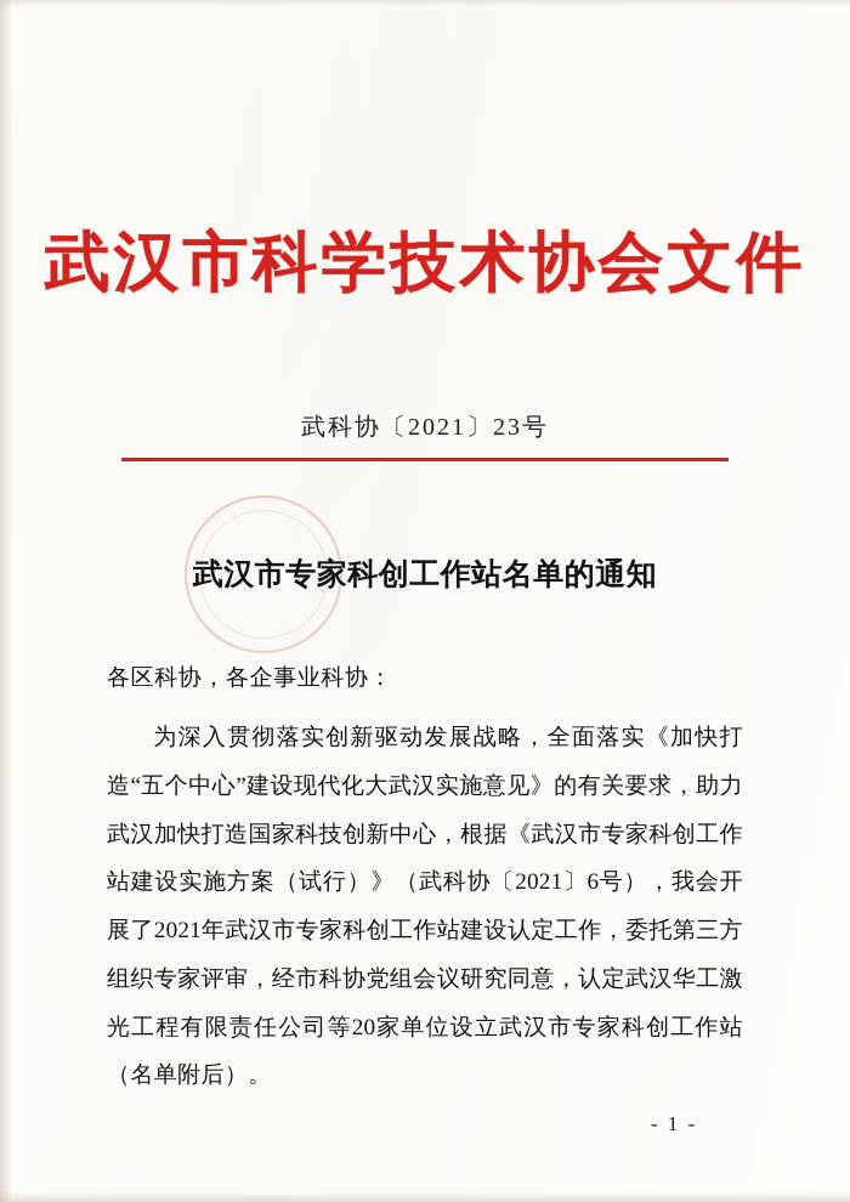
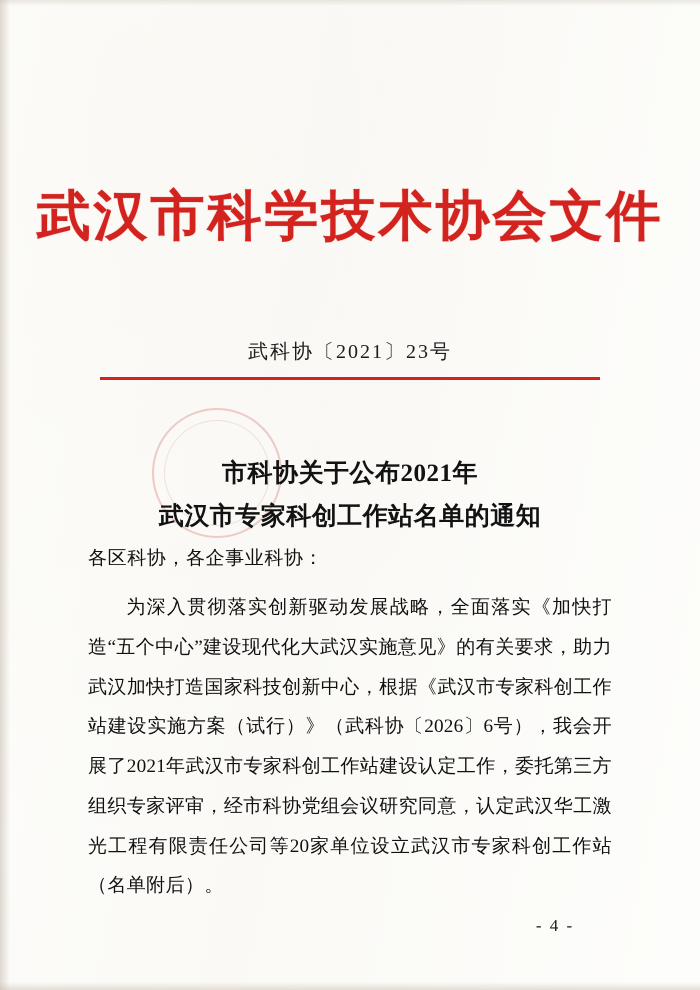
  武汉市科学技术协会文件
  武科协〔2021〕23号
+ 市科协关于公布2021年
  武汉市专家科创工作站名单的通知
  各区科协，各企事业科协：
- 为深入贯彻落实创新驱动发展战略，全面落实《加快打造“五个中心”建设现代化大武汉实施意见》的有关要求，助力武汉加快打造国家科技创新中心，根据《武汉市专家科创工作站建设实施方案（试行）》（武科协〔2021〕6号），我会开展了2021年武汉市专家科创工作站建设认定工作，委托第三方组织专家评审，经市科协党组会议研究同意，认定武汉华工激光工程有限责任公司等20家单位设立武汉市专家科创工作站（名单附后）。
+ 为深入贯彻落实创新驱动发展战略，全面落实《加快打造“五个中心”建设现代化大武汉实施意见》的有关要求，助力武汉加快打造国家科技创新中心，根据《武汉市专家科创工作站建设实施方案（试行）》（武科协〔2026〕6号），我会开展了2021年武汉市专家科创工作站建设认定工作，委托第三方组织专家评审，经市科协党组会议研究同意，认定武汉华工激光工程有限责任公司等20家单位设立武汉市专家科创工作站（名单附后）。
- - 1 -
+ - 4 -
